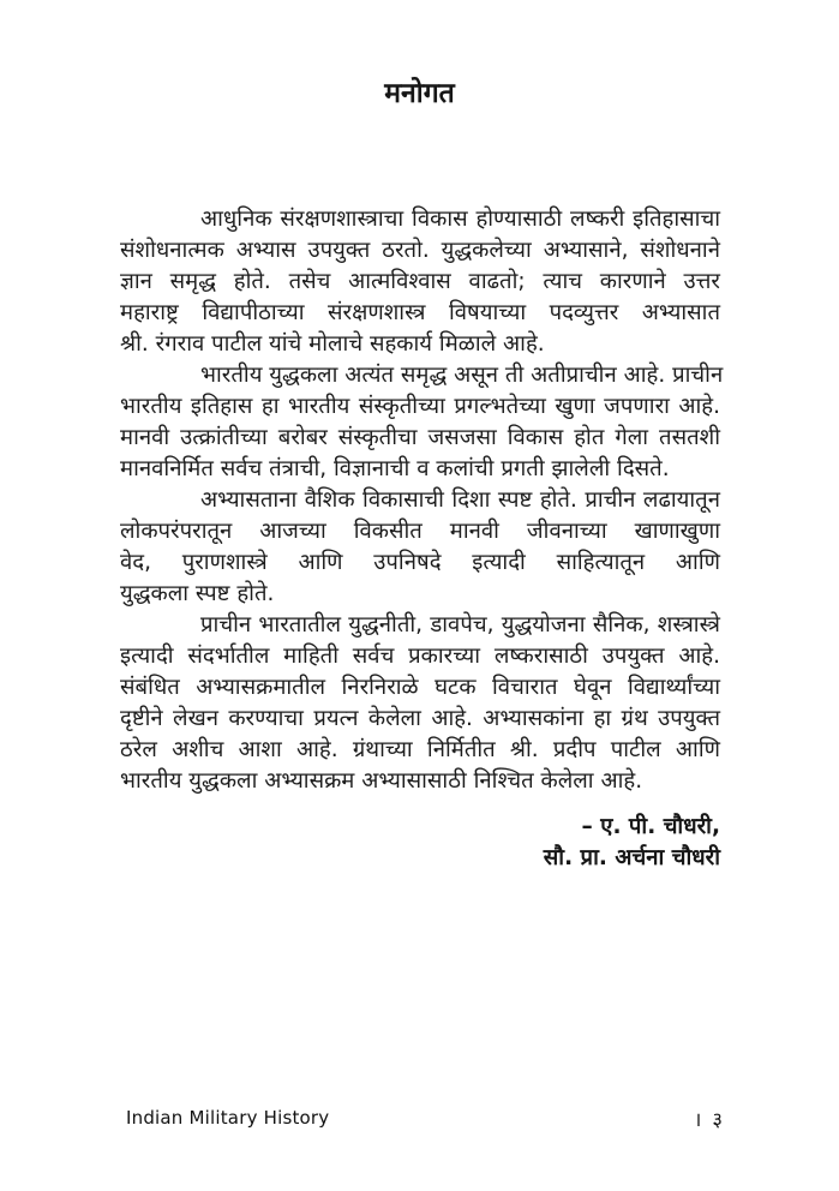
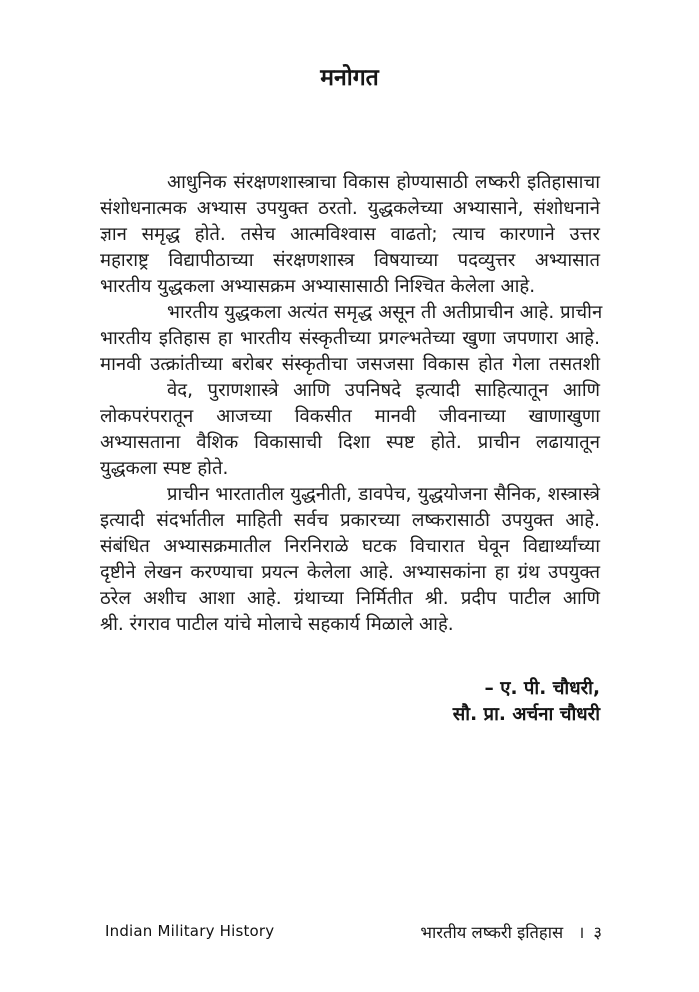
  मनोगत
  आधुनिक संरक्षणशास्त्राचा विकास होण्यासाठी लष्करी इतिहासाचा
  संशोधनात्मक अभ्यास उपयुक्त ठरतो. युद्धकलेच्या अभ्यासाने, संशोधनाने
  ज्ञान समृद्ध होते. तसेच आत्मविश्वास वाढतो; त्याच कारणाने उत्तर
  महाराष्ट्र विद्यापीठाच्या संरक्षणशास्त्र विषयाच्या पदव्युत्तर अभ्यासात
- श्री. रंगराव पाटील यांचे मोलाचे सहकार्य मिळाले आहे.
+ भारतीय युद्धकला अभ्यासक्रम अभ्यासासाठी निश्चित केलेला आहे.
  भारतीय युद्धकला अत्यंत समृद्ध असून ती अतीप्राचीन आहे. प्राचीन
  भारतीय इतिहास हा भारतीय संस्कृतीच्या प्रगल्भतेच्या खुणा जपणारा आहे.
  मानवी उत्क्रांतीच्या बरोबर संस्कृतीचा जसजसा विकास होत गेला तसतशी
- मानवनिर्मित सर्वच तंत्राची, विज्ञानाची व कलांची प्रगती झालेली दिसते.
- अभ्यासताना वैशिक विकासाची दिशा स्पष्ट होते. प्राचीन लढायातून
+ वेद, पुराणशास्त्रे आणि उपनिषदे इत्यादी साहित्यातून आणि
  लोकपरंपरातून आजच्या विकसीत मानवी जीवनाच्या खाणाखुणा
- वेद, पुराणशास्त्रे आणि उपनिषदे इत्यादी साहित्यातून आणि
+ अभ्यासताना वैशिक विकासाची दिशा स्पष्ट होते. प्राचीन लढायातून
  युद्धकला स्पष्ट होते.
  प्राचीन भारतातील युद्धनीती, डावपेच, युद्धयोजना सैनिक, शस्त्रास्त्रे
  इत्यादी संदर्भातील माहिती सर्वच प्रकारच्या लष्करासाठी उपयुक्त आहे.
  संबंधित अभ्यासक्रमातील निरनिराळे घटक विचारात घेवून विद्यार्थ्यांच्या
  दृष्टीने लेखन करण्याचा प्रयत्न केलेला आहे. अभ्यासकांना हा ग्रंथ उपयुक्त
  ठरेल अशीच आशा आहे. ग्रंथाच्या निर्मितीत श्री. प्रदीप पाटील आणि
- भारतीय युद्धकला अभ्यासक्रम अभ्यासासाठी निश्चित केलेला आहे.
+ श्री. रंगराव पाटील यांचे मोलाचे सहकार्य मिळाले आहे.
  – ए. पी. चौधरी,
  सौ. प्रा. अर्चना चौधरी
  Indian Military History
+ भारतीय लष्करी इतिहास
  ।
  ३
